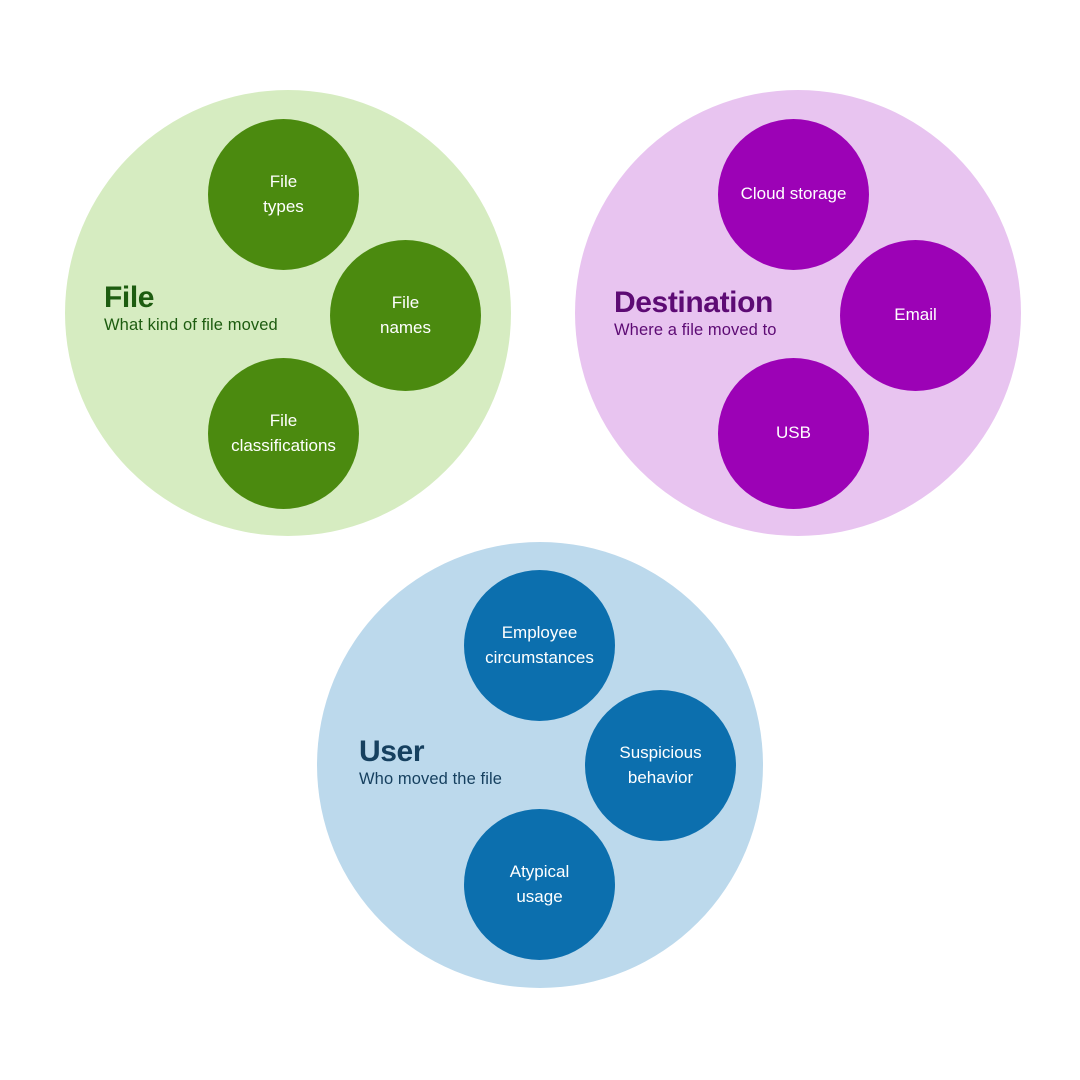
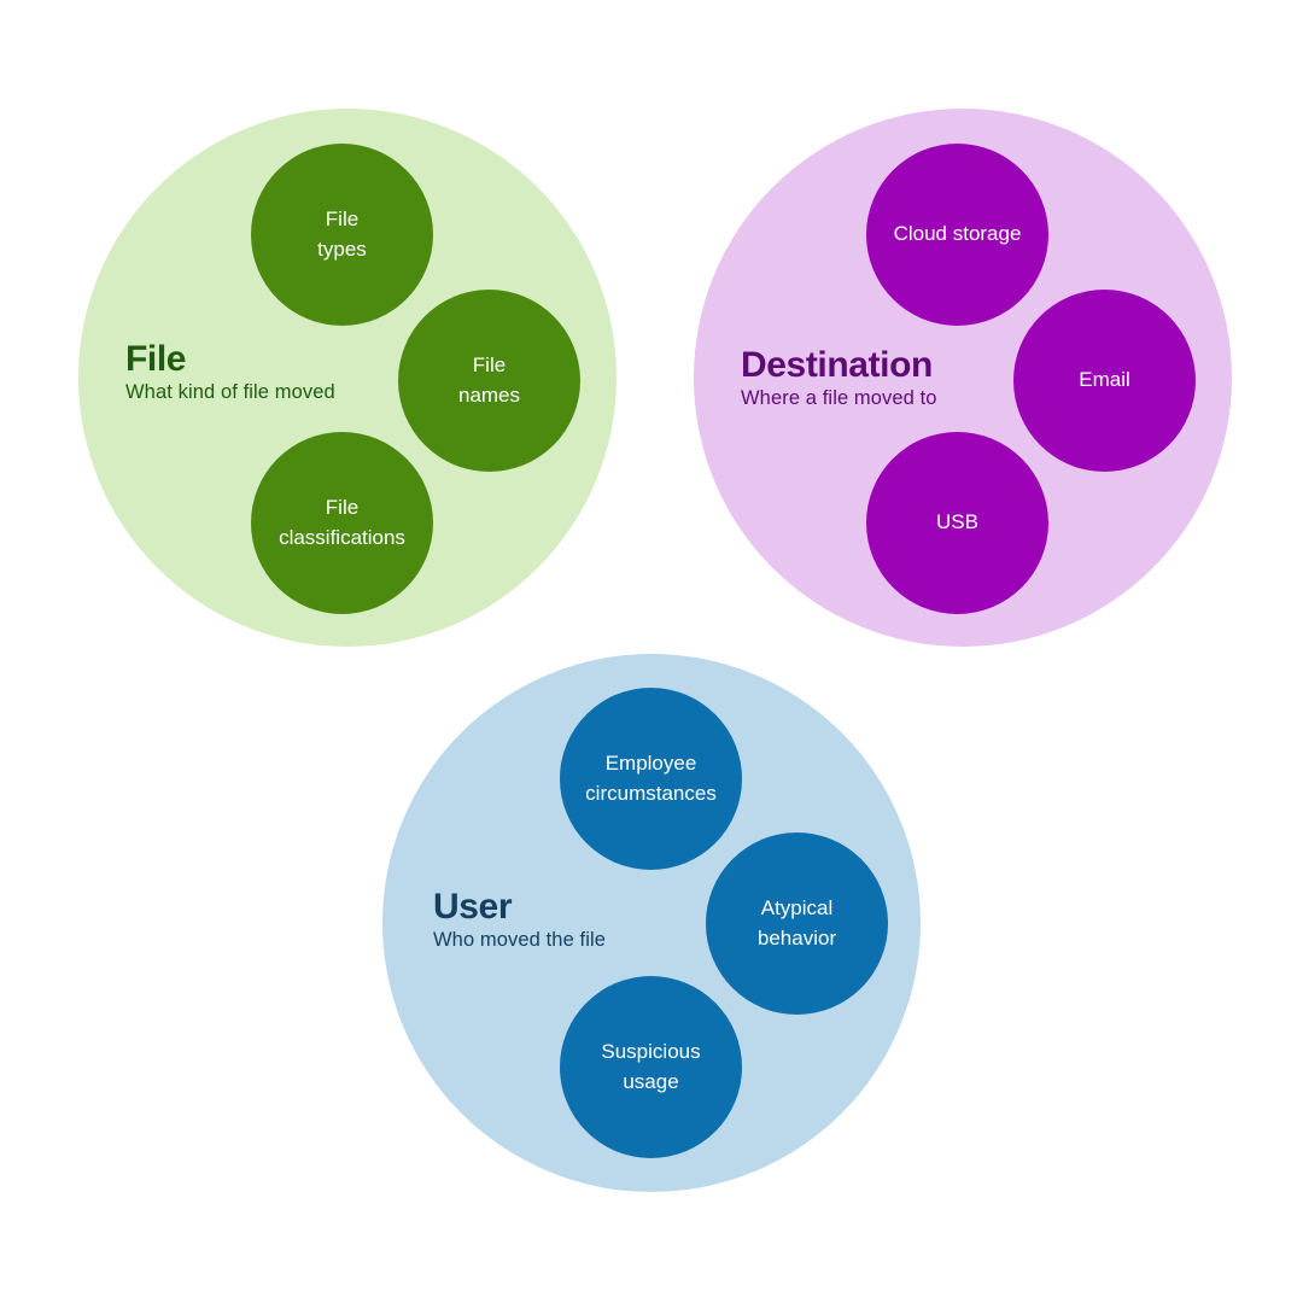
  File
  types
  File
  names
  File
  classifications
  File
  What kind of file moved
  Cloud storage
  Email
  USB
  Destination
  Where a file moved to
  Employee
  circumstances
- Suspicious
+ Atypical
  behavior
- Atypical
+ Suspicious
  usage
  User
  Who moved the file
